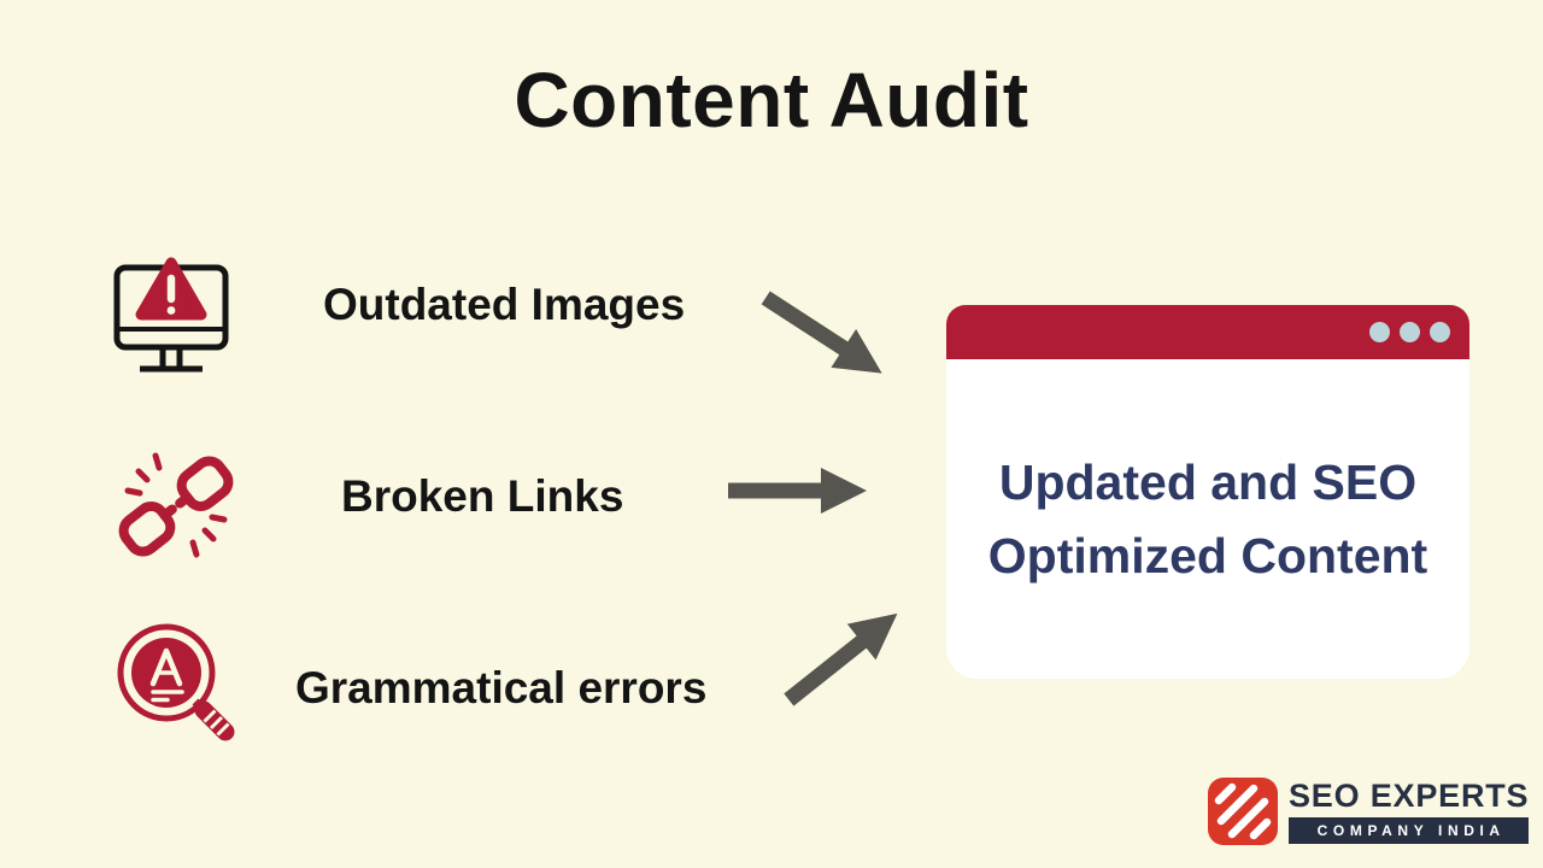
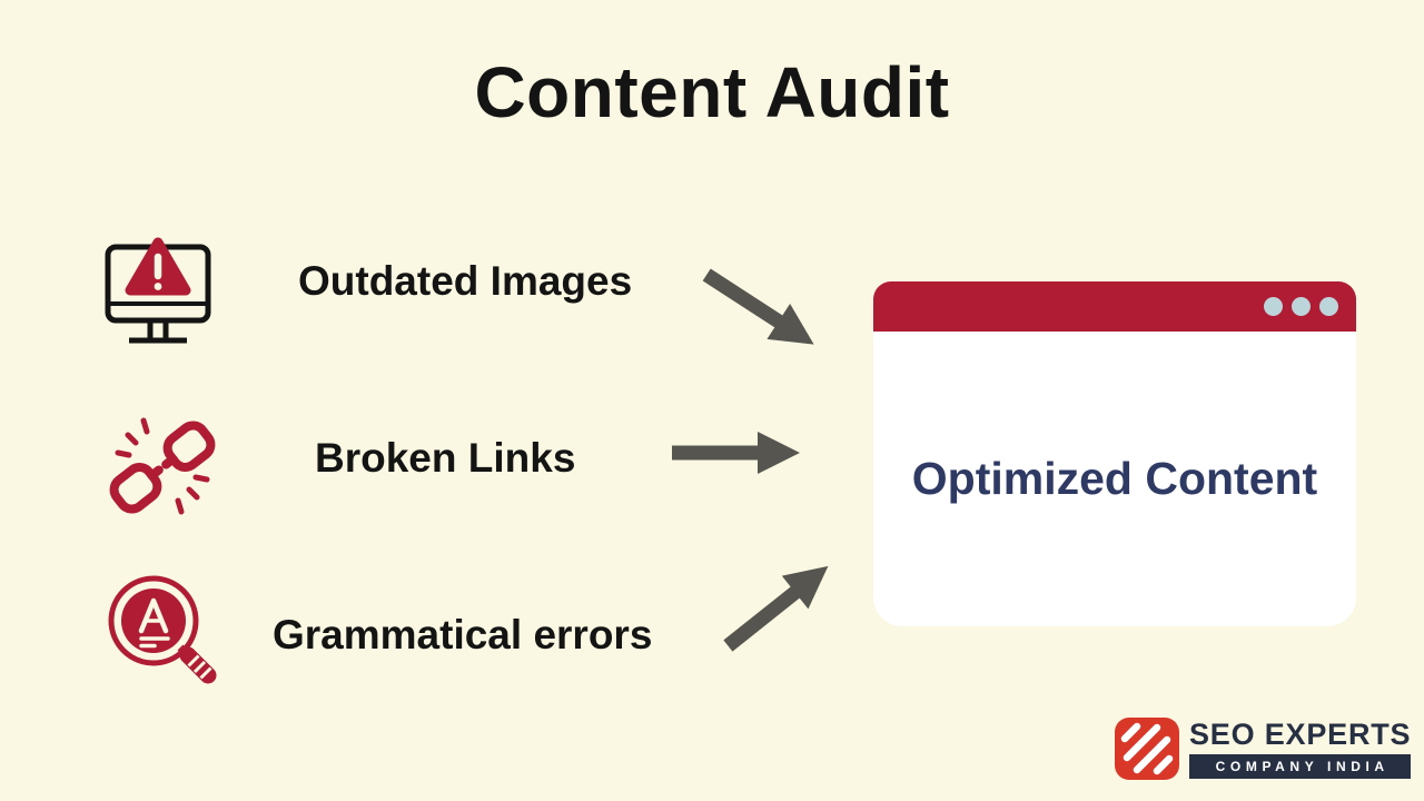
  Content Audit
  Outdated Images
  Broken Links
  Grammatical errors
- Updated and SEO
  Optimized Content
  SEO EXPERTS
  COMPANY INDIA
